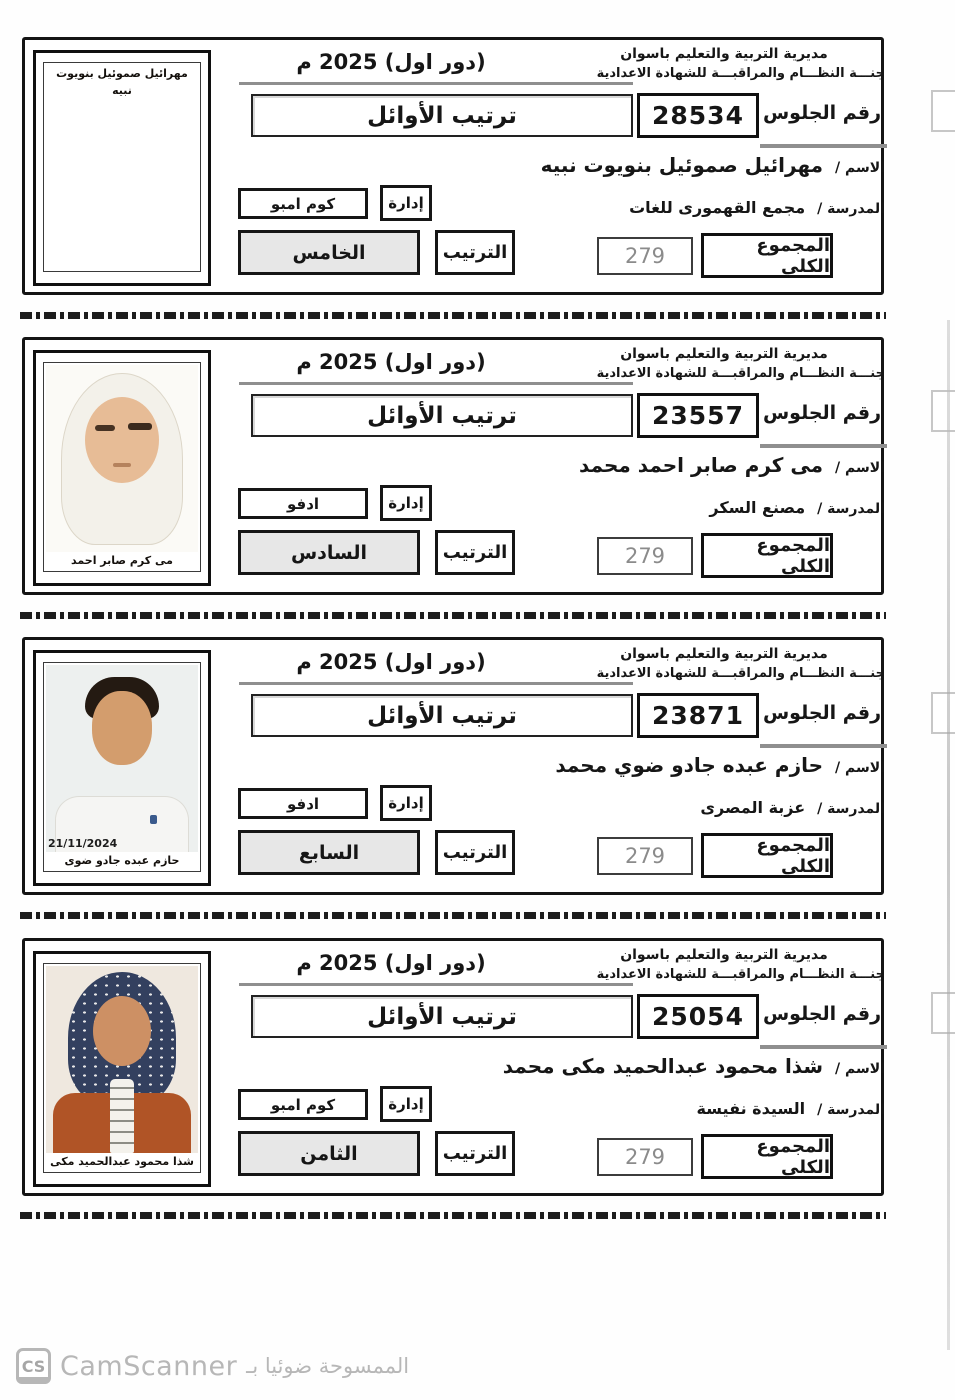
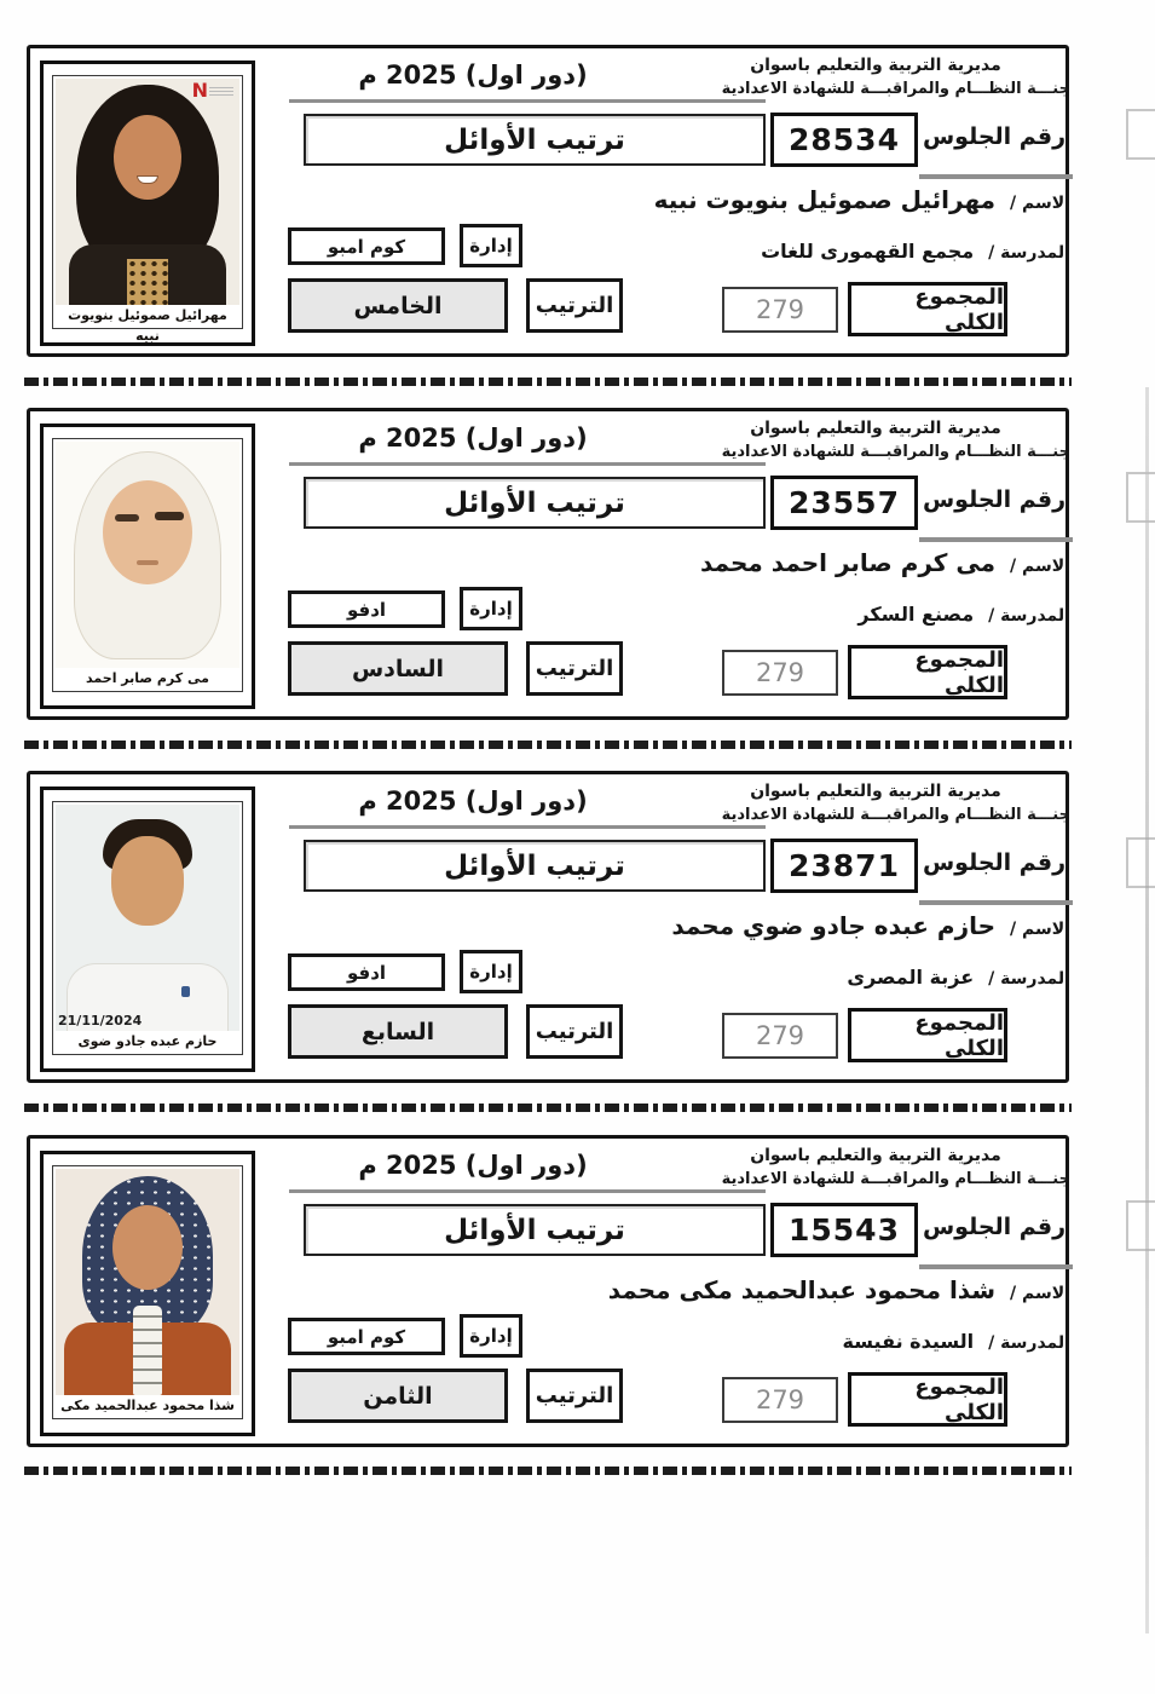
+ N
  مهرائيل صموئيل بنويوت نبيه
  (دور اول) 2025 م
  ترتيب الأوائل
  كوم امبو
  إدارة
  الترتيب
  الخامس
  مديرية التربية والتعليم باسوان
  جنـــة النظـــام والمراقبـــة للشهادة الاعدادية
  رقم الجلوس
  28534
  الاسم /
  مهرائيل صموئيل بنويوت نبيه
  المدرسة /
  مجمع القهمورى للغات
  المجموع الكلي
  279
  مى كرم صابر احمد
  (دور اول) 2025 م
  ترتيب الأوائل
  ادفو
  إدارة
  الترتيب
  السادس
  مديرية التربية والتعليم باسوان
  جنـــة النظـــام والمراقبـــة للشهادة الاعدادية
  رقم الجلوس
  23557
  الاسم /
  مى كرم صابر احمد محمد
  المدرسة /
  مصنع السكر
  المجموع الكلي
  279
  21/11/2024
  حازم عبده جادو ضوى
  (دور اول) 2025 م
  ترتيب الأوائل
  ادفو
  إدارة
  الترتيب
  السابع
  مديرية التربية والتعليم باسوان
  جنـــة النظـــام والمراقبـــة للشهادة الاعدادية
  رقم الجلوس
  23871
  الاسم /
  حازم عبده جادو ضوي محمد
  المدرسة /
  عزبة المصرى
  المجموع الكلي
  279
  شذا محمود عبدالحميد مكى
  (دور اول) 2025 م
  ترتيب الأوائل
  كوم امبو
  إدارة
  الترتيب
  الثامن
  مديرية التربية والتعليم باسوان
  جنـــة النظـــام والمراقبـــة للشهادة الاعدادية
  رقم الجلوس
- 25054
+ 15543
  الاسم /
  شذا محمود عبدالحميد مكى محمد
  المدرسة /
  السيدة نفيسة
  المجموع الكلي
  279
- CS
- CamScanner
- الممسوحة ضوئيا بـ
